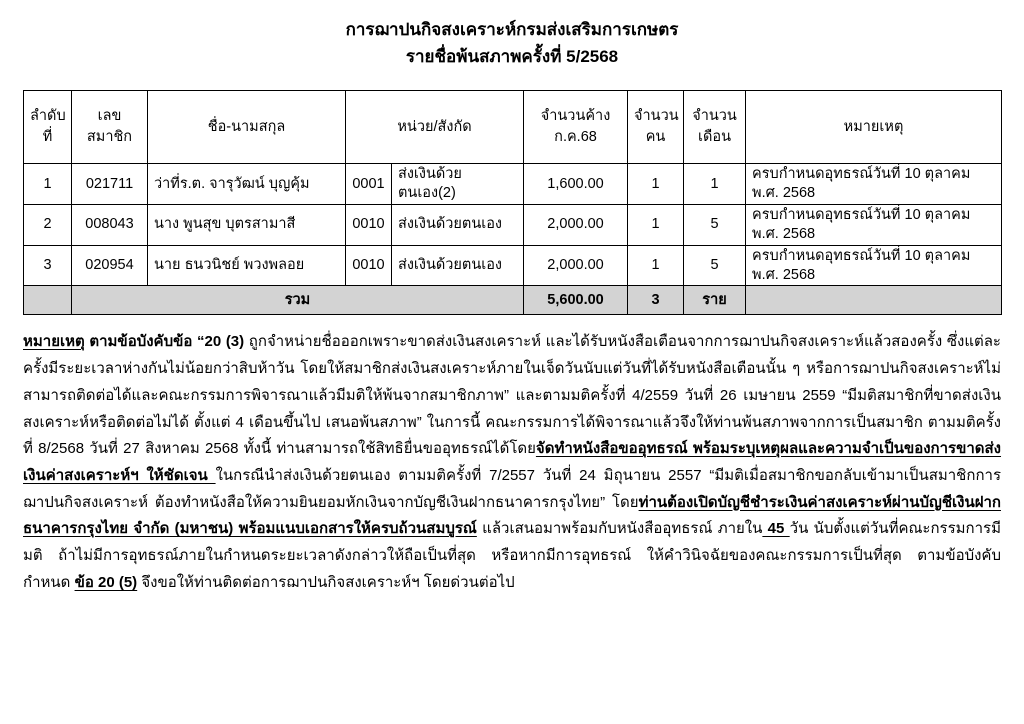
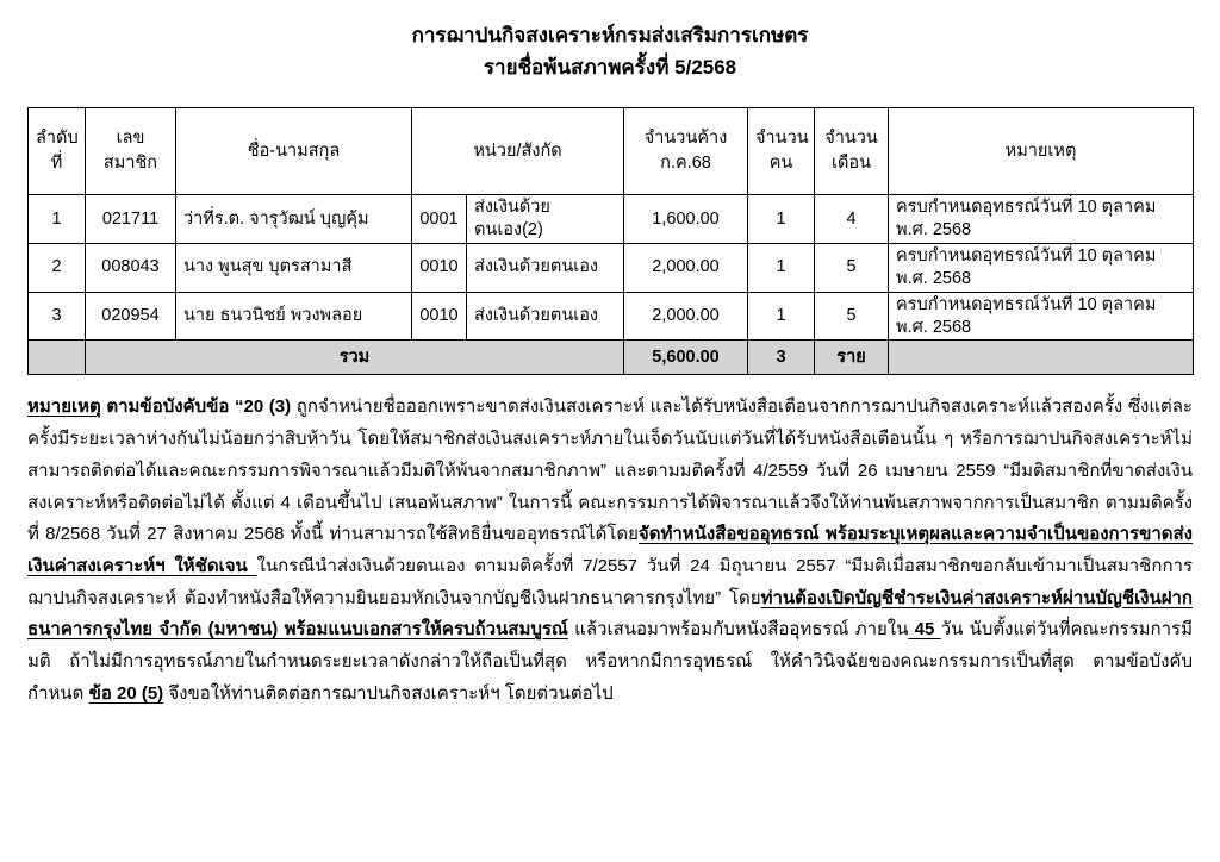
  การฌาปนกิจสงเคราะห์กรมส่งเสริมการเกษตร
  รายชื่อพ้นสภาพครั้งที่ 5/2568
  ลำดับ ที่	เลข สมาชิก	ชื่อ-นามสกุล	หน่วย/สังกัด	จำนวนค้าง ก.ค.68	จำนวน คน	จำนวน เดือน	หมายเหตุ
- 1	021711	ว่าที่ร.ต. จารุวัฒน์ บุญคุ้ม	0001	ส่งเงินด้วยตนเอง(2)	1,600.00	1	1	ครบกำหนดอุทธรณ์วันที่ 10 ตุลาคม พ.ศ. 2568
+ 1	021711	ว่าที่ร.ต. จารุวัฒน์ บุญคุ้ม	0001	ส่งเงินด้วยตนเอง(2)	1,600.00	1	4	ครบกำหนดอุทธรณ์วันที่ 10 ตุลาคม พ.ศ. 2568
  2	008043	นาง พูนสุข บุตรสามาสี	0010	ส่งเงินด้วยตนเอง	2,000.00	1	5	ครบกำหนดอุทธรณ์วันที่ 10 ตุลาคม พ.ศ. 2568
  3	020954	นาย ธนวนิชย์ พวงพลอย	0010	ส่งเงินด้วยตนเอง	2,000.00	1	5	ครบกำหนดอุทธรณ์วันที่ 10 ตุลาคม พ.ศ. 2568
  	รวม	5,600.00	3	ราย
  หมายเหตุ ตามข้อบังคับข้อ “20 (3) ถูกจำหน่ายชื่อออกเพราะขาดส่งเงินสงเคราะห์ และได้รับหนังสือเตือนจากการฌาปนกิจสงเคราะห์แล้วสองครั้ง ซึ่งแต่ละครั้งมีระยะเวลาห่างกันไม่น้อยกว่าสิบห้าวัน โดยให้สมาชิกส่งเงินสงเคราะห์ภายในเจ็ดวันนับแต่วันที่ได้รับหนังสือเตือนนั้น ๆ หรือการฌาปนกิจสงเคราะห์ไม่สามารถติดต่อได้และคณะกรรมการพิจารณาแล้วมีมติให้พ้นจากสมาชิกภาพ” และตามมติครั้งที่ 4/2559 วันที่ 26 เมษายน 2559 “มีมติสมาชิกที่ขาดส่งเงินสงเคราะห์หรือติดต่อไม่ได้ ตั้งแต่ 4 เดือนขึ้นไป เสนอพ้นสภาพ” ในการนี้ คณะกรรมการได้พิจารณาแล้วจึงให้ท่านพ้นสภาพจากการเป็นสมาชิก ตามมติครั้งที่ 8/2568 วันที่ 27 สิงหาคม 2568 ทั้งนี้ ท่านสามารถใช้สิทธิยื่นขออุทธรณ์ได้โดยจัดทำหนังสือขออุทธรณ์ พร้อมระบุเหตุผลและความจำเป็นของการขาดส่งเงินค่าสงเคราะห์ฯ ให้ชัดเจน ในกรณีนำส่งเงินด้วยตนเอง ตามมติครั้งที่ 7/2557 วันที่ 24 มิถุนายน 2557 “มีมติเมื่อสมาชิกขอกลับเข้ามาเป็นสมาชิกการฌาปนกิจสงเคราะห์ ต้องทำหนังสือให้ความยินยอมหักเงินจากบัญชีเงินฝากธนาคารกรุงไทย” โดยท่านต้องเปิดบัญชีชำระเงินค่าสงเคราะห์ผ่านบัญชีเงินฝากธนาคารกรุงไทย จำกัด (มหาชน) พร้อมแนบเอกสารให้ครบถ้วนสมบูรณ์ แล้วเสนอมาพร้อมกับหนังสืออุทธรณ์ ภายใน 45 วัน นับตั้งแต่วันที่คณะกรรมการมีมติ ถ้าไม่มีการอุทธรณ์ภายในกำหนดระยะเวลาดังกล่าวให้ถือเป็นที่สุด หรือหากมีการอุทธรณ์ ให้คำวินิจฉัยของคณะกรรมการเป็นที่สุด ตามข้อบังคับกำหนด ข้อ 20 (5) จึงขอให้ท่านติดต่อการฌาปนกิจสงเคราะห์ฯ โดยด่วนต่อไป
